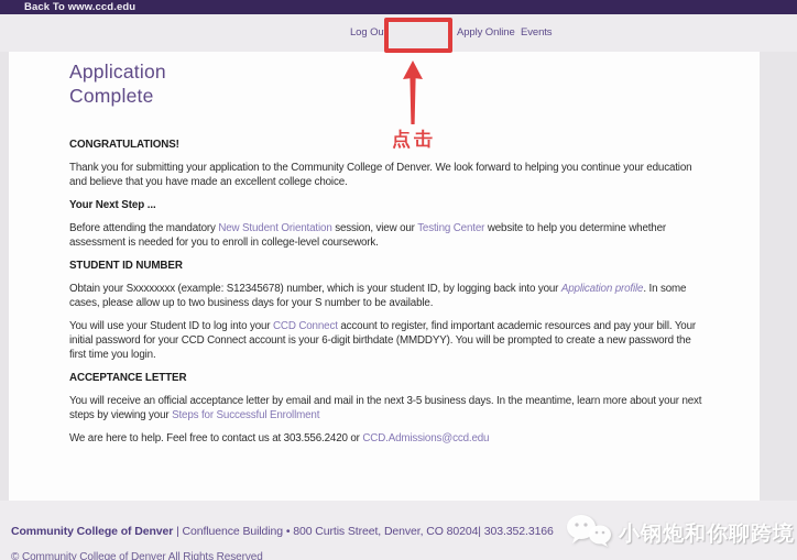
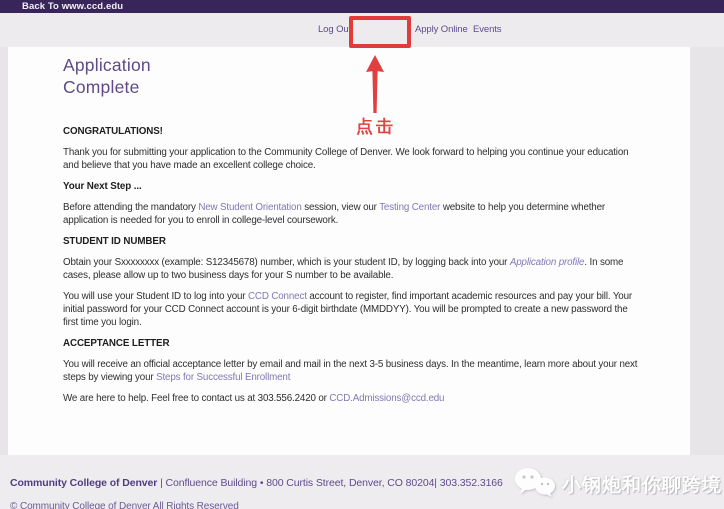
  Back To www.ccd.edu
  Log Out
  Apply Online
  Events
  Application
  Complete
  点击
  CONGRATULATIONS!
  Thank you for submitting your application to the Community College of Denver. We look forward to helping you continue your education and believe that you have made an excellent college choice.
  Your Next Step ...
- Before attending the mandatory New Student Orientation session, view our Testing Center website to help you determine whether assessment is needed for you to enroll in college-level coursework.
+ Before attending the mandatory New Student Orientation session, view our Testing Center website to help you determine whether application is needed for you to enroll in college-level coursework.
  STUDENT ID NUMBER
  Obtain your Sxxxxxxxx (example: S12345678) number, which is your student ID, by logging back into your Application profile. In some cases, please allow up to two business days for your S number to be available.
  You will use your Student ID to log into your CCD Connect account to register, find important academic resources and pay your bill. Your initial password for your CCD Connect account is your 6-digit birthdate (MMDDYY). You will be prompted to create a new password the first time you login.
  ACCEPTANCE LETTER
  You will receive an official acceptance letter by email and mail in the next 3-5 business days. In the meantime, learn more about your next steps by viewing your Steps for Successful Enrollment
  We are here to help. Feel free to contact us at 303.556.2420 or CCD.Admissions@ccd.edu
  Community College of Denver | Confluence Building • 800 Curtis Street, Denver, CO 80204| 303.352.3166
  © Community College of Denver All Rights Reserved
  小钢炮和你聊跨境
